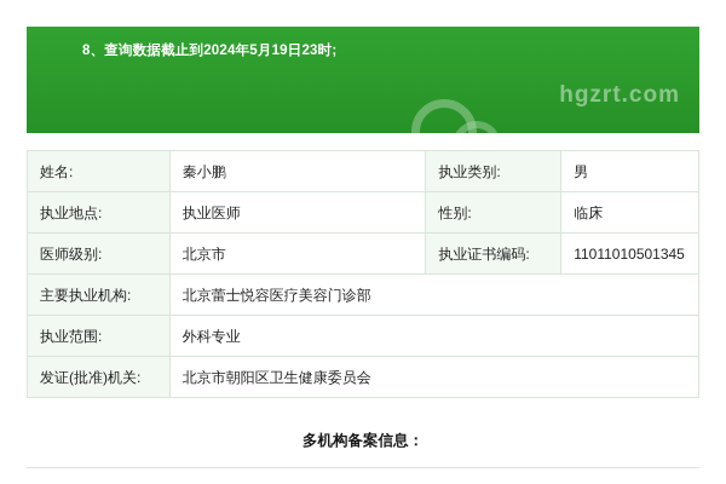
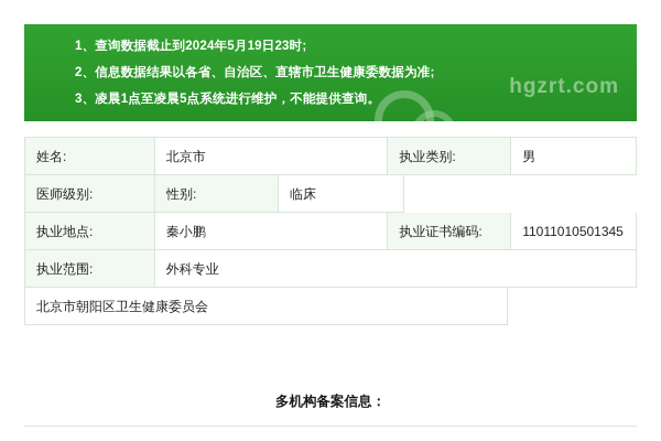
- 8、查询数据截止到2024年5月19日23时;
+ 1、查询数据截止到2024年5月19日23时;
+ 2、信息数据结果以各省、自治区、直辖市卫生健康委数据为准;
+ 3、凌晨1点至凌晨5点系统进行维护，不能提供查询。
  hgzrt.com
  姓名:
- 秦小鹏
+ 北京市
  执业类别:
  男
- 执业地点:
+ 医师级别:
- 执业医师
  性别:
  临床
- 医师级别:
+ 执业地点:
- 北京市
+ 秦小鹏
  执业证书编码:
  11011010501345
- 主要执业机构:
- 北京蕾士悦容医疗美容门诊部
  执业范围:
  外科专业
- 发证(批准)机关:
  北京市朝阳区卫生健康委员会
  多机构备案信息：
